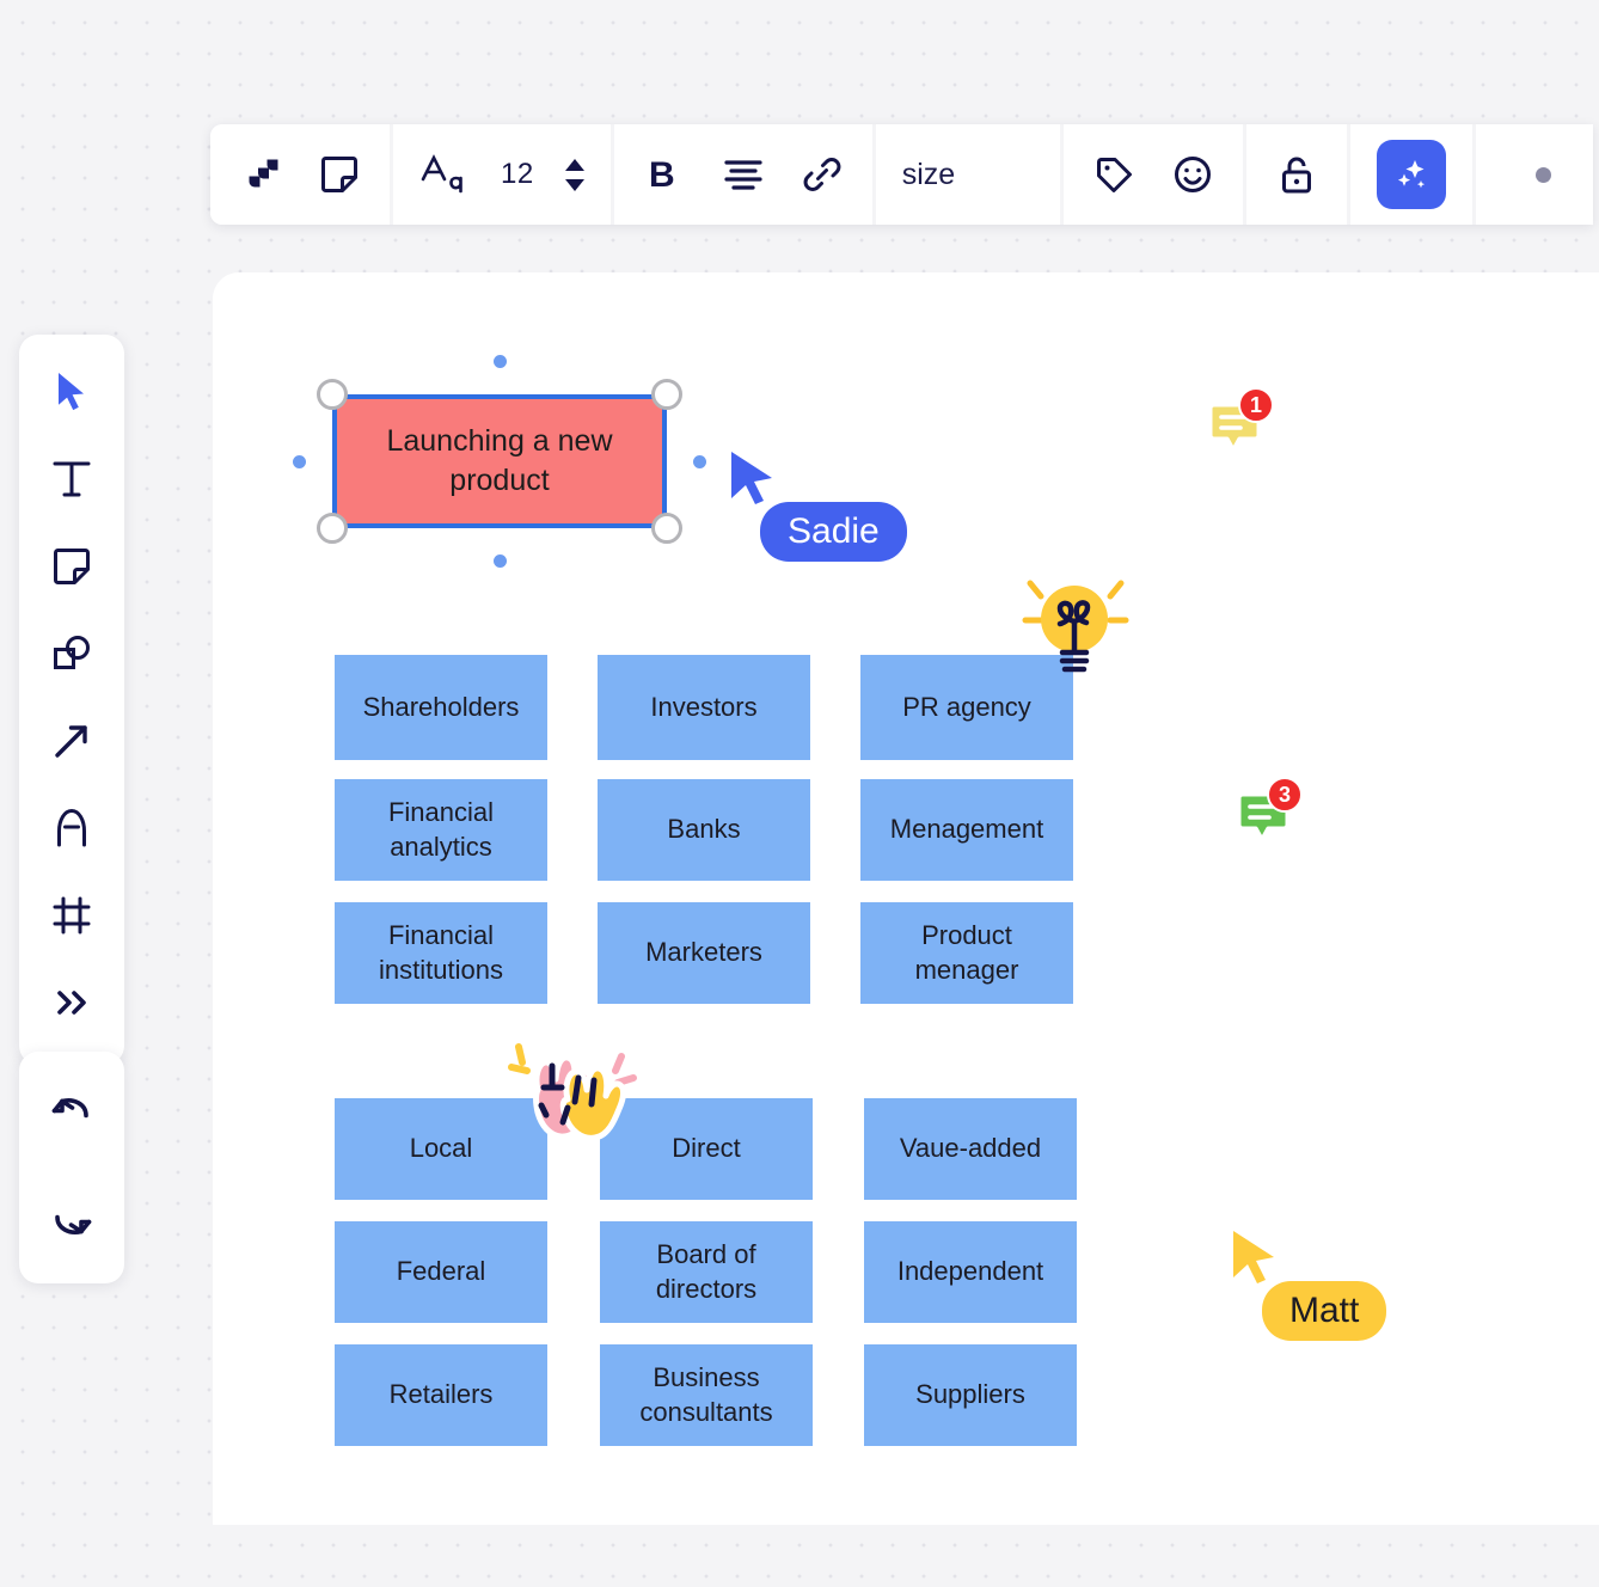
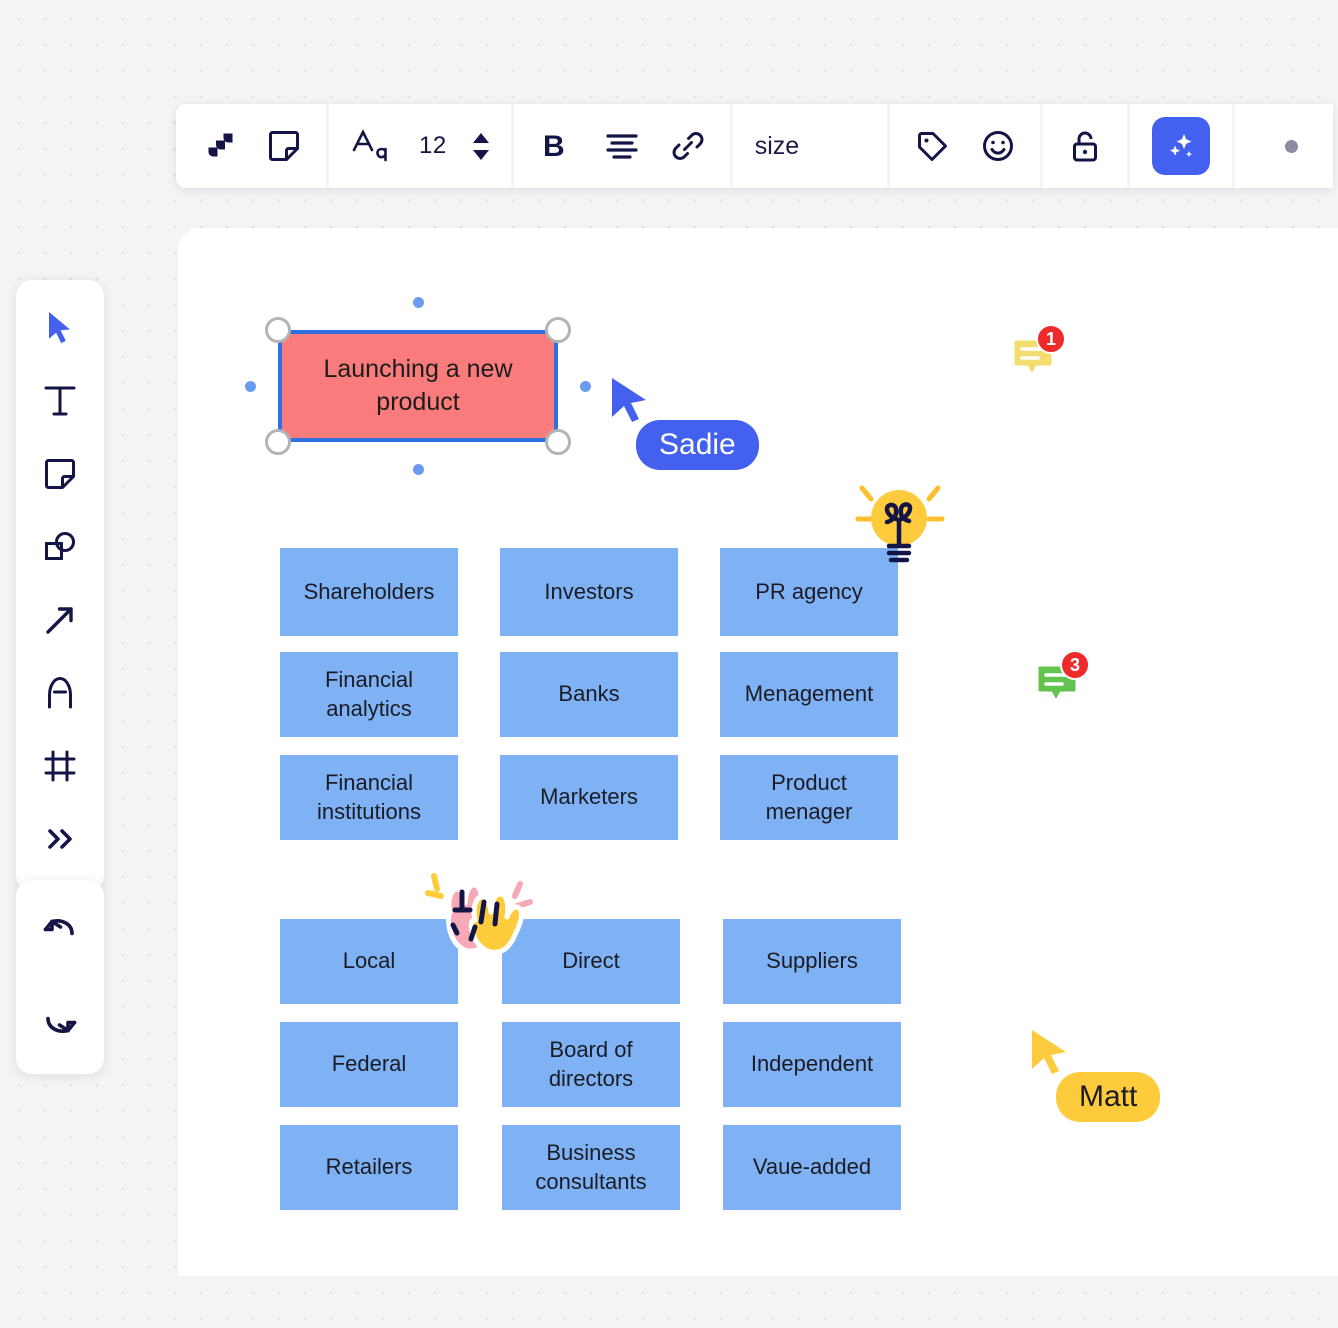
  12
  B
  size
  Launching a new product
  Shareholders
  Investors
  PR agency
  Financial
  analytics
  Banks
  Menagement
  Financial
  institutions
  Marketers
  Product
  menager
  Local
  Direct
- Vaue-added
+ Suppliers
  Federal
  Board of
  directors
  Independent
  Retailers
  Business
  consultants
- Suppliers
+ Vaue-added
  Sadie
  Matt
  1
  3
